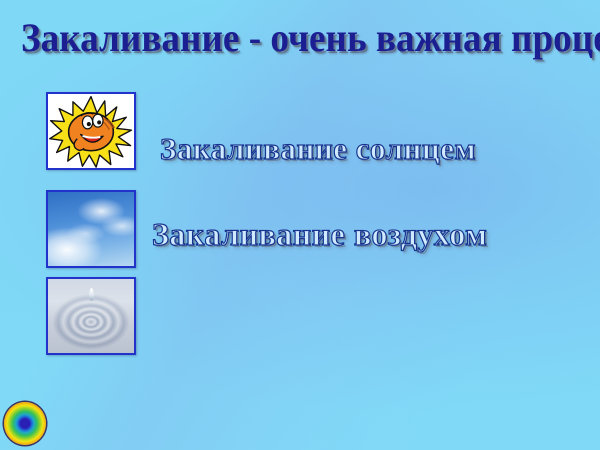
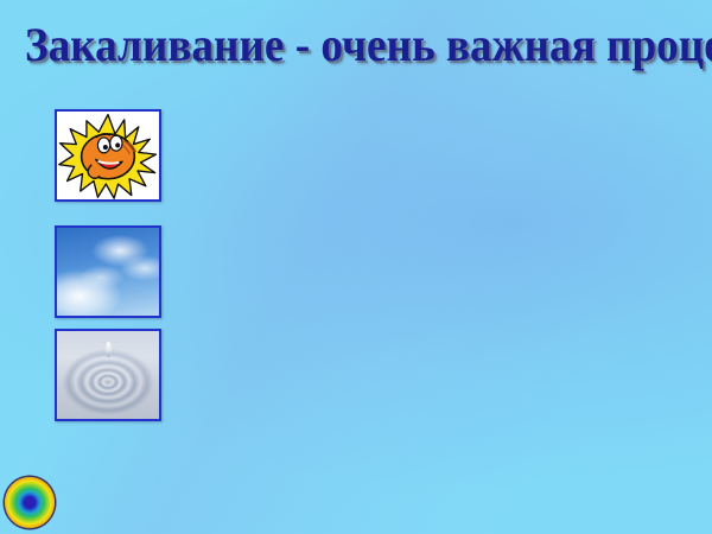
  Закаливание - очень важная проц
- Закаливание солнцем
- Закаливание воздухом
